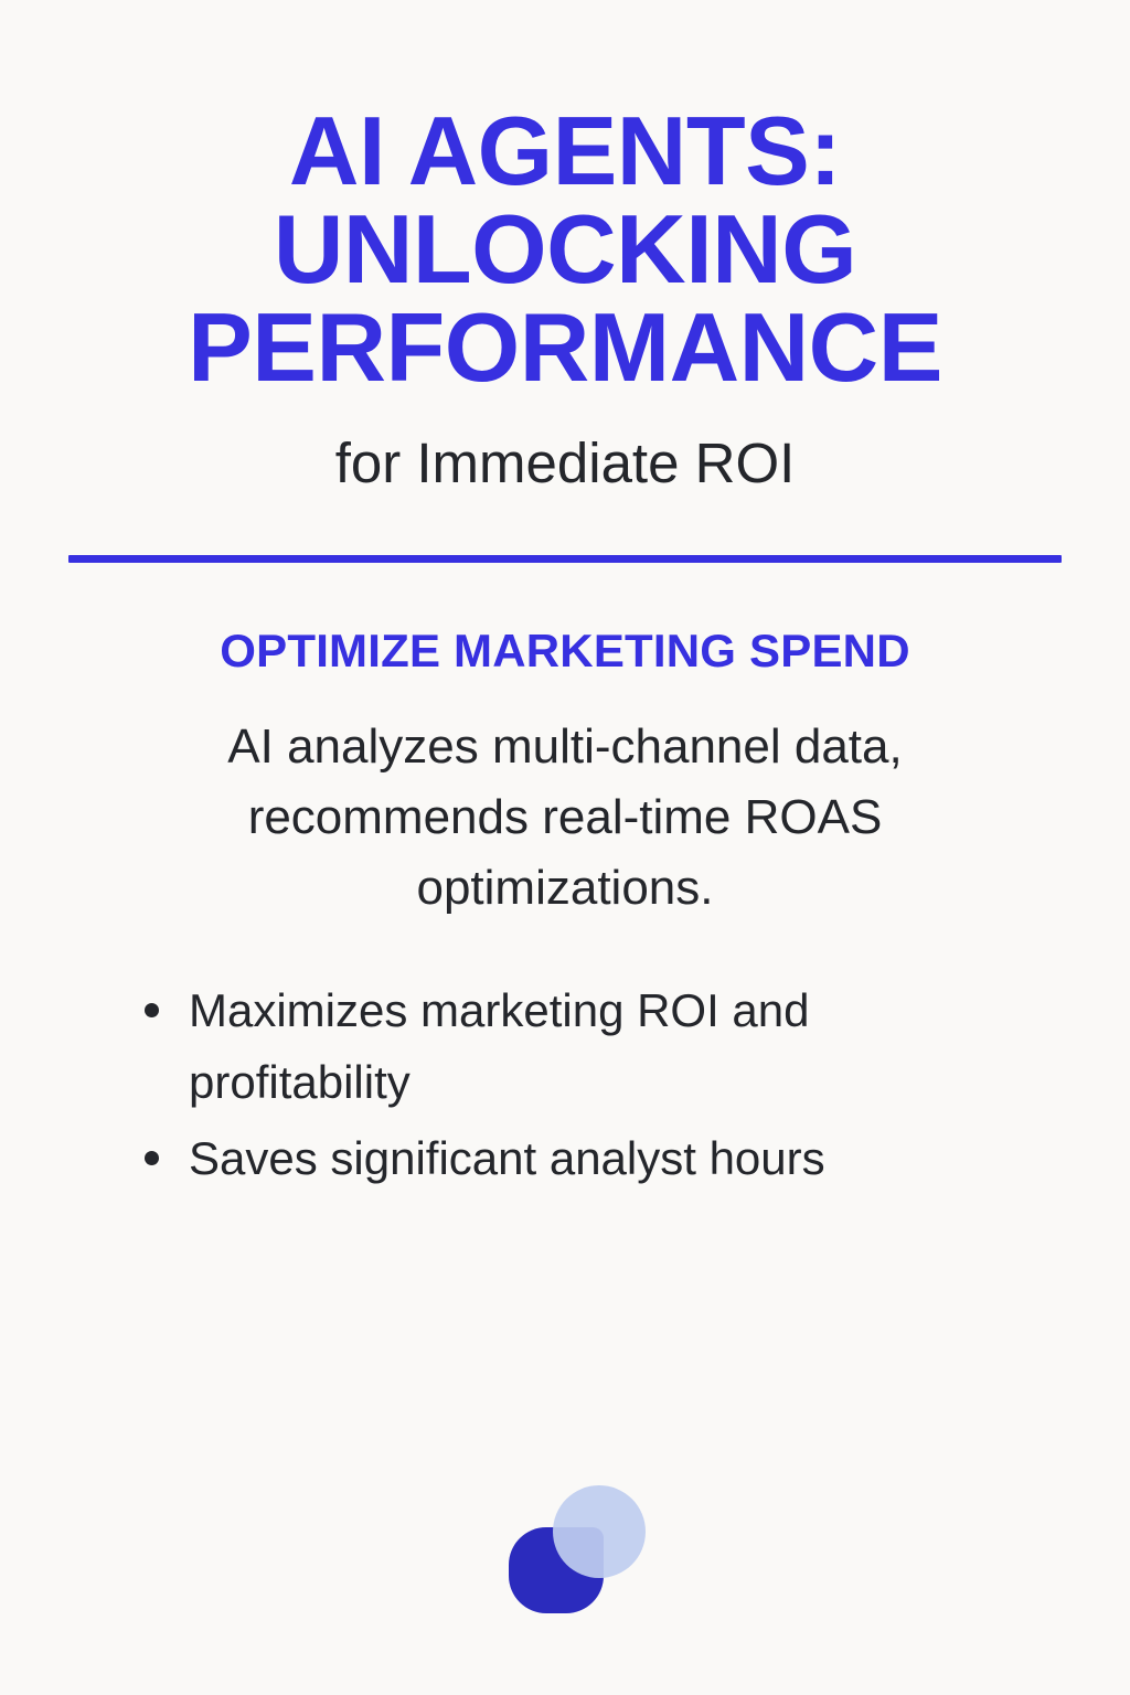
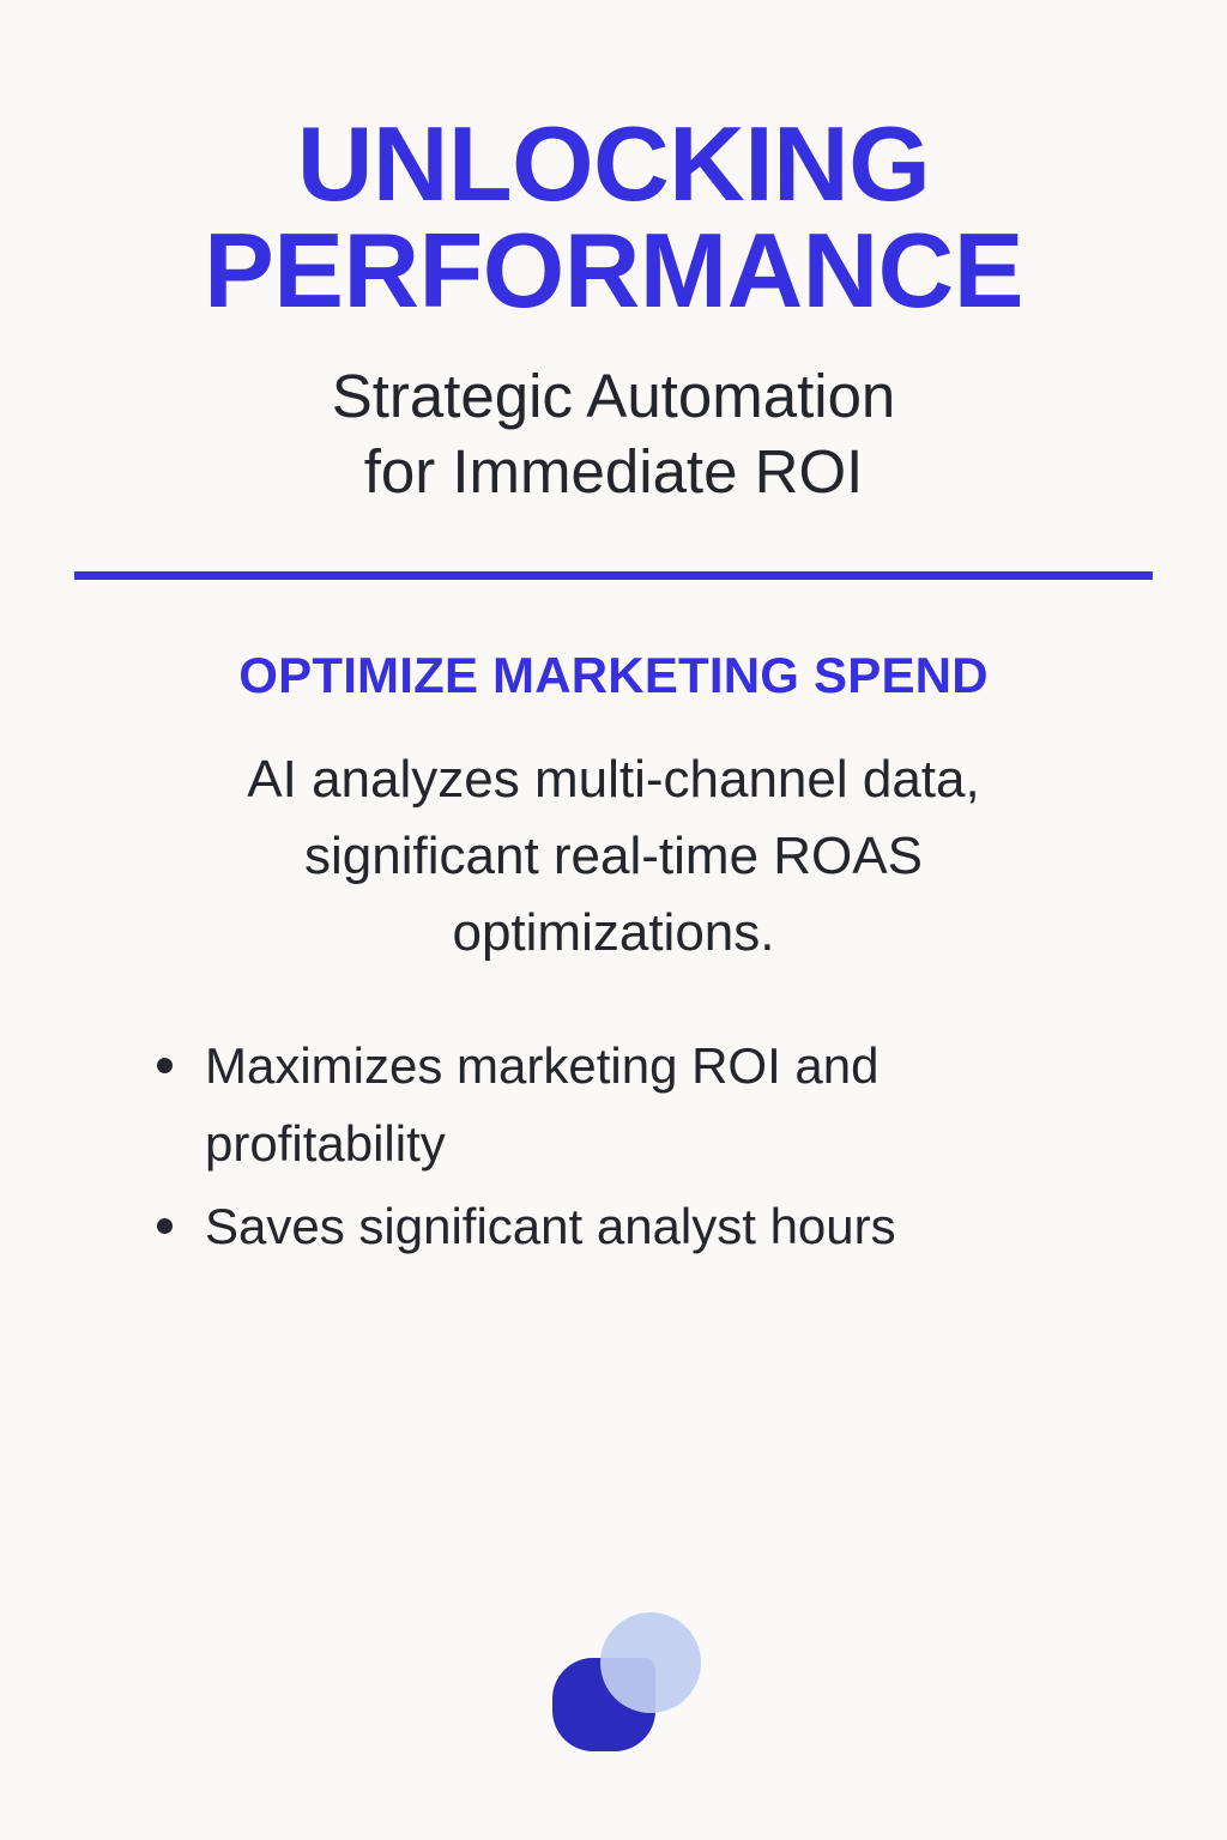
- AI AGENTS:
  UNLOCKING
  PERFORMANCE
+ Strategic Automation
  for Immediate ROI
  OPTIMIZE MARKETING SPEND
- AI analyzes multi-channel data, recommends real-time ROAS optimizations.
+ AI analyzes multi-channel data, significant real-time ROAS optimizations.
  Maximizes marketing ROI and profitability
  Saves significant analyst hours
